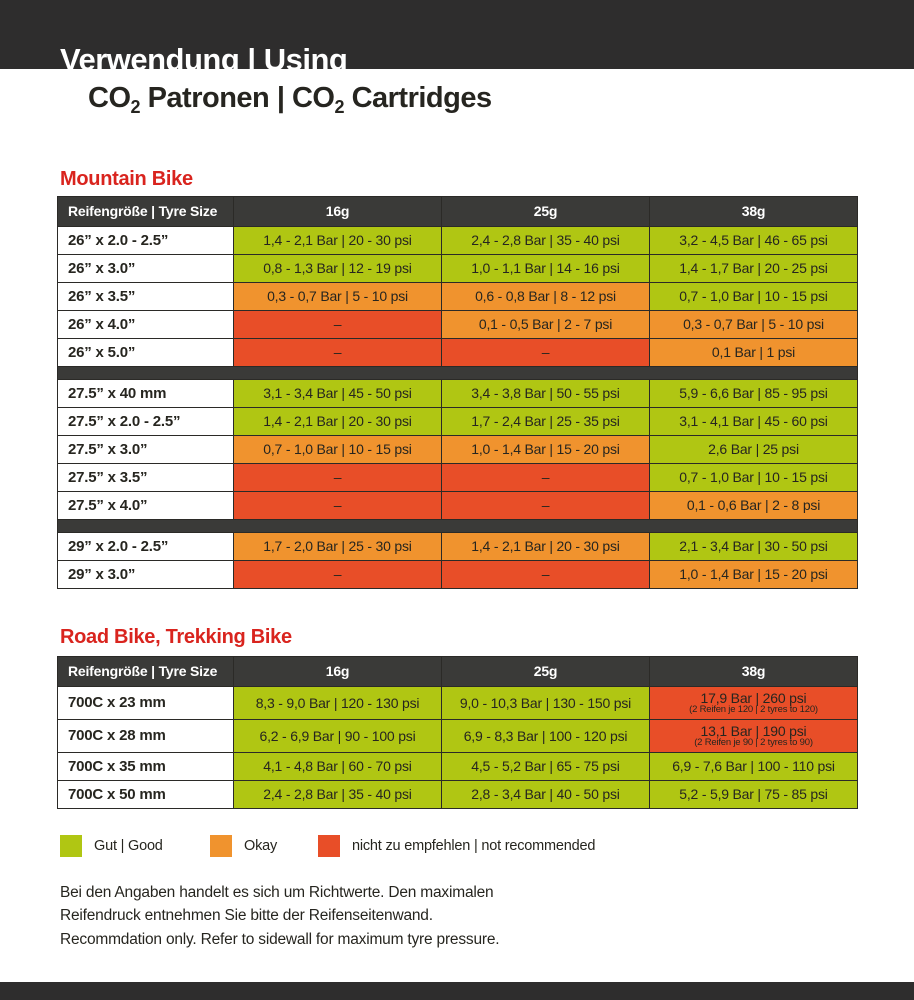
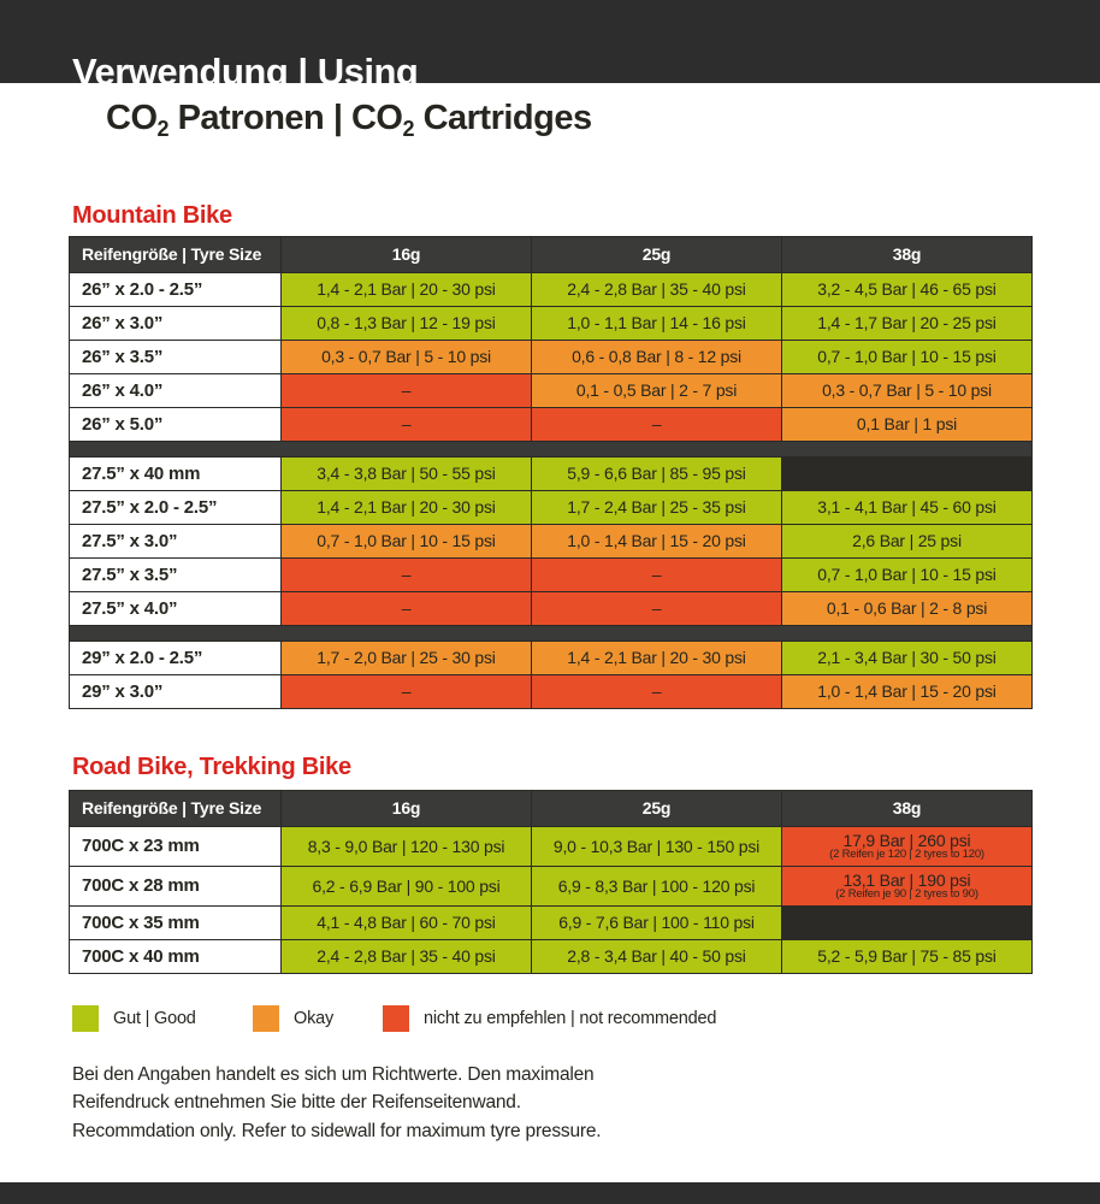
  Verwendung | Using
  CO2 Patronen | CO2 Cartridges
  Mountain Bike
  Reifengröße | Tyre Size
  16g
  25g
  38g
  26” x 2.0 - 2.5”
  1,4 - 2,1 Bar | 20 - 30 psi
  2,4 - 2,8 Bar | 35 - 40 psi
  3,2 - 4,5 Bar | 46 - 65 psi
  26” x 3.0”
  0,8 - 1,3 Bar | 12 - 19 psi
  1,0 - 1,1 Bar | 14 - 16 psi
  1,4 - 1,7 Bar | 20 - 25 psi
  26” x 3.5”
  0,3 - 0,7 Bar | 5 - 10 psi
  0,6 - 0,8 Bar | 8 - 12 psi
  0,7 - 1,0 Bar | 10 - 15 psi
  26” x 4.0”
  –
  0,1 - 0,5 Bar | 2 - 7 psi
  0,3 - 0,7 Bar | 5 - 10 psi
  26” x 5.0”
  –
  –
  0,1 Bar | 1 psi
  27.5” x 40 mm
- 3,1 - 3,4 Bar | 45 - 50 psi
  3,4 - 3,8 Bar | 50 - 55 psi
  5,9 - 6,6 Bar | 85 - 95 psi
  27.5” x 2.0 - 2.5”
  1,4 - 2,1 Bar | 20 - 30 psi
  1,7 - 2,4 Bar | 25 - 35 psi
  3,1 - 4,1 Bar | 45 - 60 psi
  27.5” x 3.0”
  0,7 - 1,0 Bar | 10 - 15 psi
  1,0 - 1,4 Bar | 15 - 20 psi
  2,6 Bar | 25 psi
  27.5” x 3.5”
  –
  –
  0,7 - 1,0 Bar | 10 - 15 psi
  27.5” x 4.0”
  –
  –
  0,1 - 0,6 Bar | 2 - 8 psi
  29” x 2.0 - 2.5”
  1,7 - 2,0 Bar | 25 - 30 psi
  1,4 - 2,1 Bar | 20 - 30 psi
  2,1 - 3,4 Bar | 30 - 50 psi
  29” x 3.0”
  –
  –
  1,0 - 1,4 Bar | 15 - 20 psi
  Road Bike, Trekking Bike
  Reifengröße | Tyre Size
  16g
  25g
  38g
  700C x 23 mm
  8,3 - 9,0 Bar | 120 - 130 psi
  9,0 - 10,3 Bar | 130 - 150 psi
  17,9 Bar | 260 psi
  (2 Reifen je 120 | 2 tyres to 120)
  700C x 28 mm
  6,2 - 6,9 Bar | 90 - 100 psi
  6,9 - 8,3 Bar | 100 - 120 psi
  13,1 Bar | 190 psi
  (2 Reifen je 90 | 2 tyres to 90)
  700C x 35 mm
  4,1 - 4,8 Bar | 60 - 70 psi
- 4,5 - 5,2 Bar | 65 - 75 psi
  6,9 - 7,6 Bar | 100 - 110 psi
- 700C x 50 mm
+ 700C x 40 mm
  2,4 - 2,8 Bar | 35 - 40 psi
  2,8 - 3,4 Bar | 40 - 50 psi
  5,2 - 5,9 Bar | 75 - 85 psi
  Gut | Good
  Okay
  nicht zu empfehlen | not recommended
  Bei den Angaben handelt es sich um Richtwerte. Den maximalen
  Reifendruck entnehmen Sie bitte der Reifenseitenwand.
  Recommdation only. Refer to sidewall for maximum tyre pressure.
